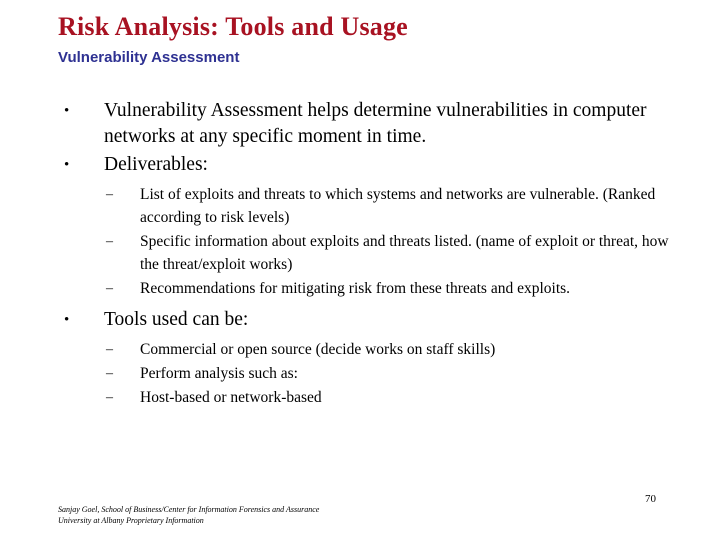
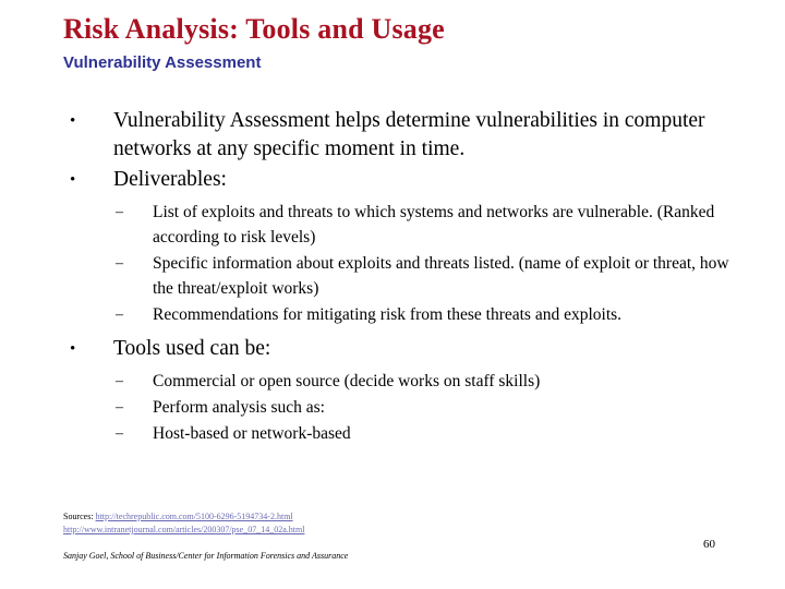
  Risk Analysis: Tools and Usage
  Vulnerability Assessment
  •
  Vulnerability Assessment helps determine vulnerabilities in computer networks at any specific moment in time.
  •
  Deliverables:
  –
  List of exploits and threats to which systems and networks are vulnerable. (Ranked according to risk levels)
  –
  Specific information about exploits and threats listed. (name of exploit or threat, how the threat/exploit works)
  –
  Recommendations for mitigating risk from these threats and exploits.
  •
  Tools used can be:
  –
  Commercial or open source (decide works on staff skills)
  –
  Perform analysis such as:
  –
  Host-based or network-based
+ Sources: http://techrepublic.com.com/5100-6296-5194734-2.html
+ http://www.intranetjournal.com/articles/200307/pse_07_14_02a.html
  Sanjay Goel, School of Business/Center for Information Forensics and Assurance
- University at Albany Proprietary Information
- 70
+ 60
